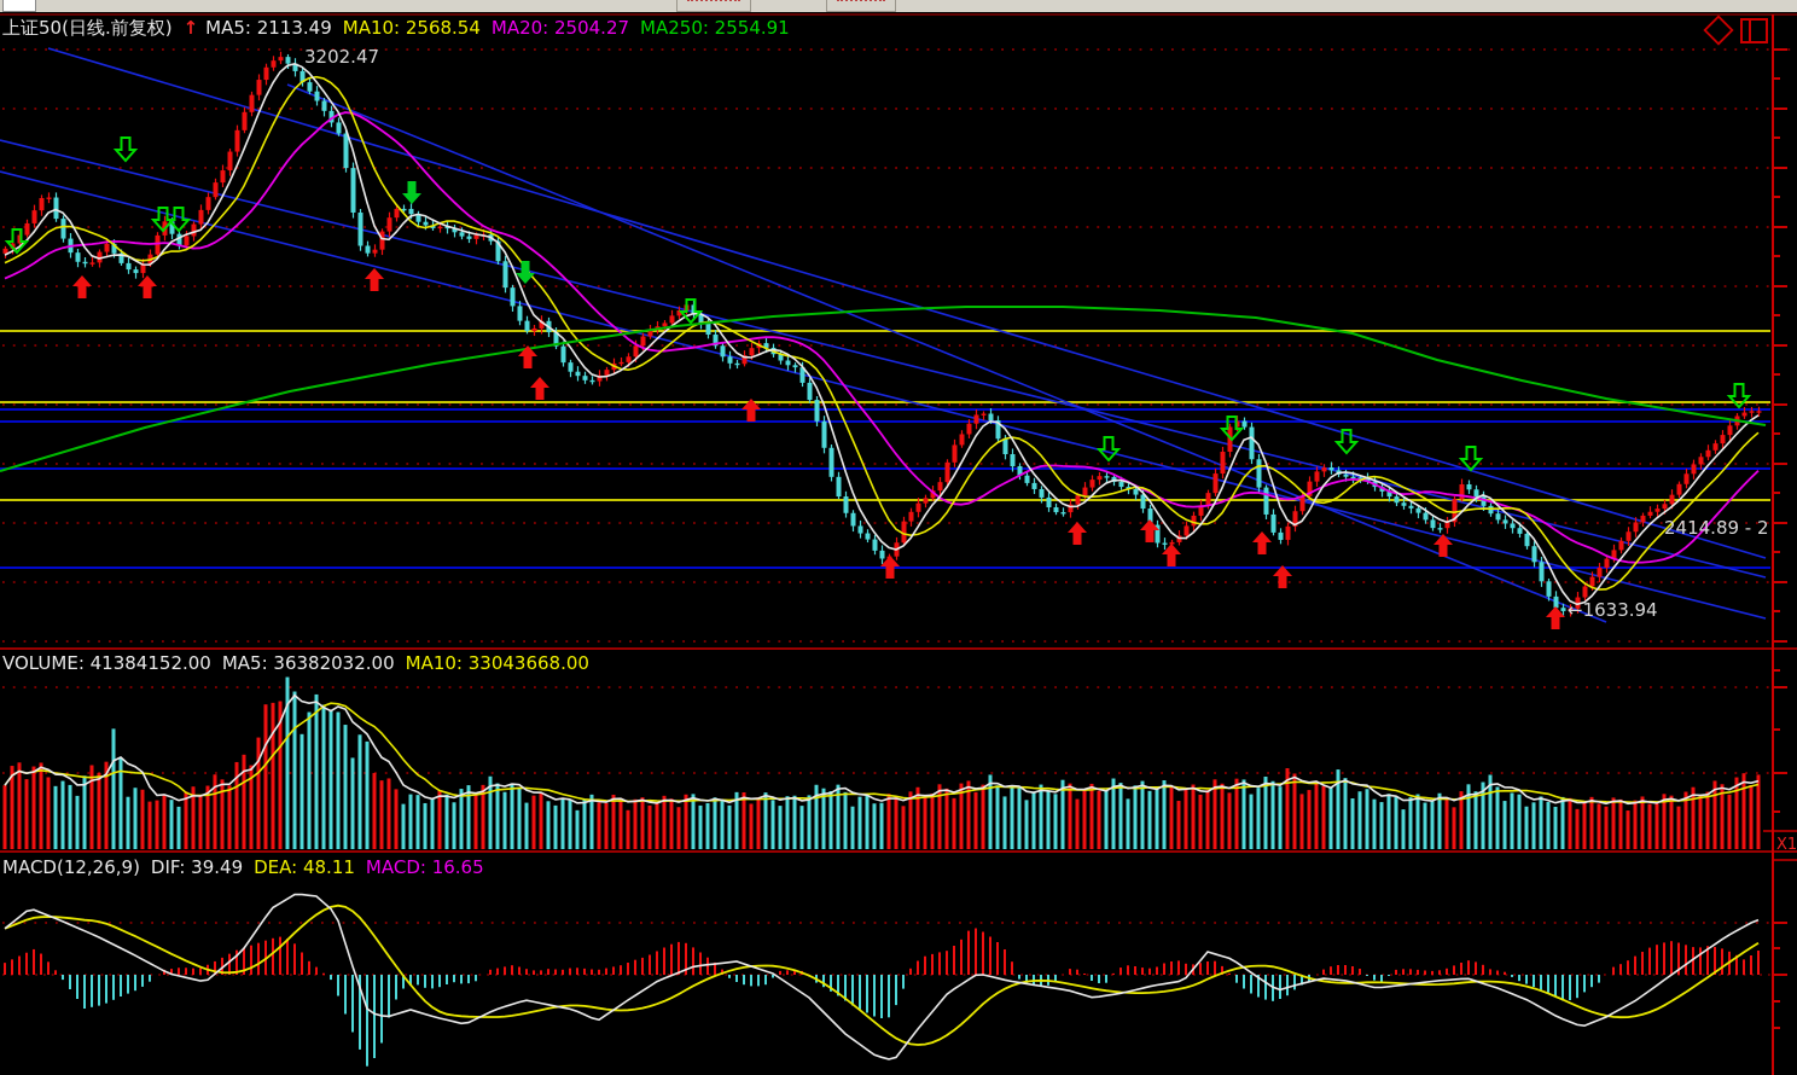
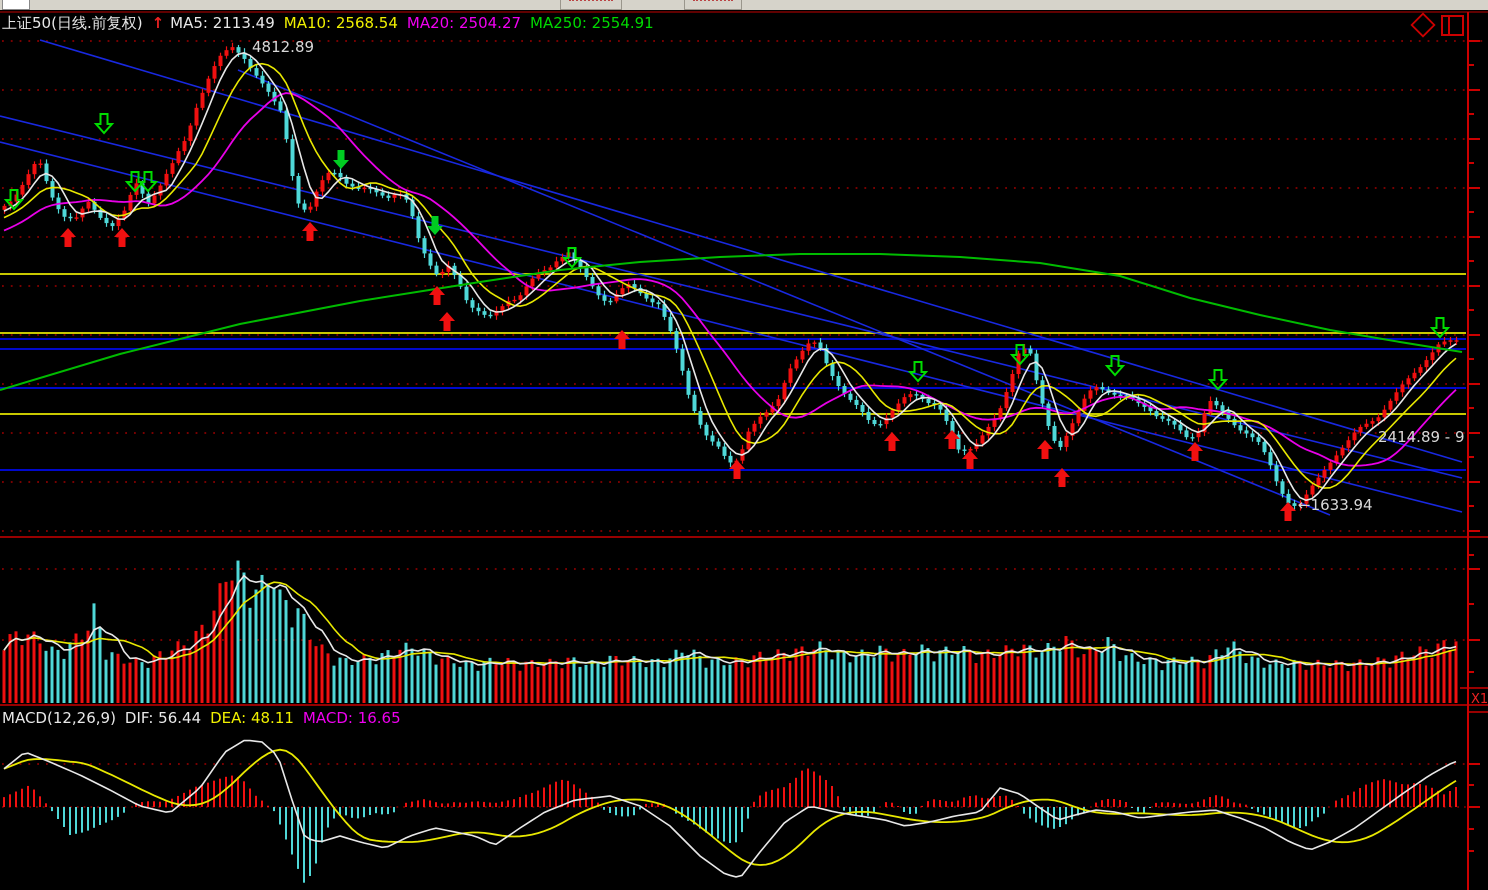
  上证50(日线.前复权) ↑ MA5: 2113.49 MA10: 2568.54 MA20: 2504.27 MA250: 2554.91
- VOLUME: 41384152.00 MA5: 36382032.00 MA10: 33043668.00
- MACD(12,26,9) DIF: 39.49 DEA: 48.11 MACD: 16.65
+ MACD(12,26,9) DIF: 56.44 DEA: 48.11 MACD: 16.65
- 3202.47
+ 4812.89
- 2414.89 - 2
+ 2414.89 - 9
  ←1633.94
  X1
